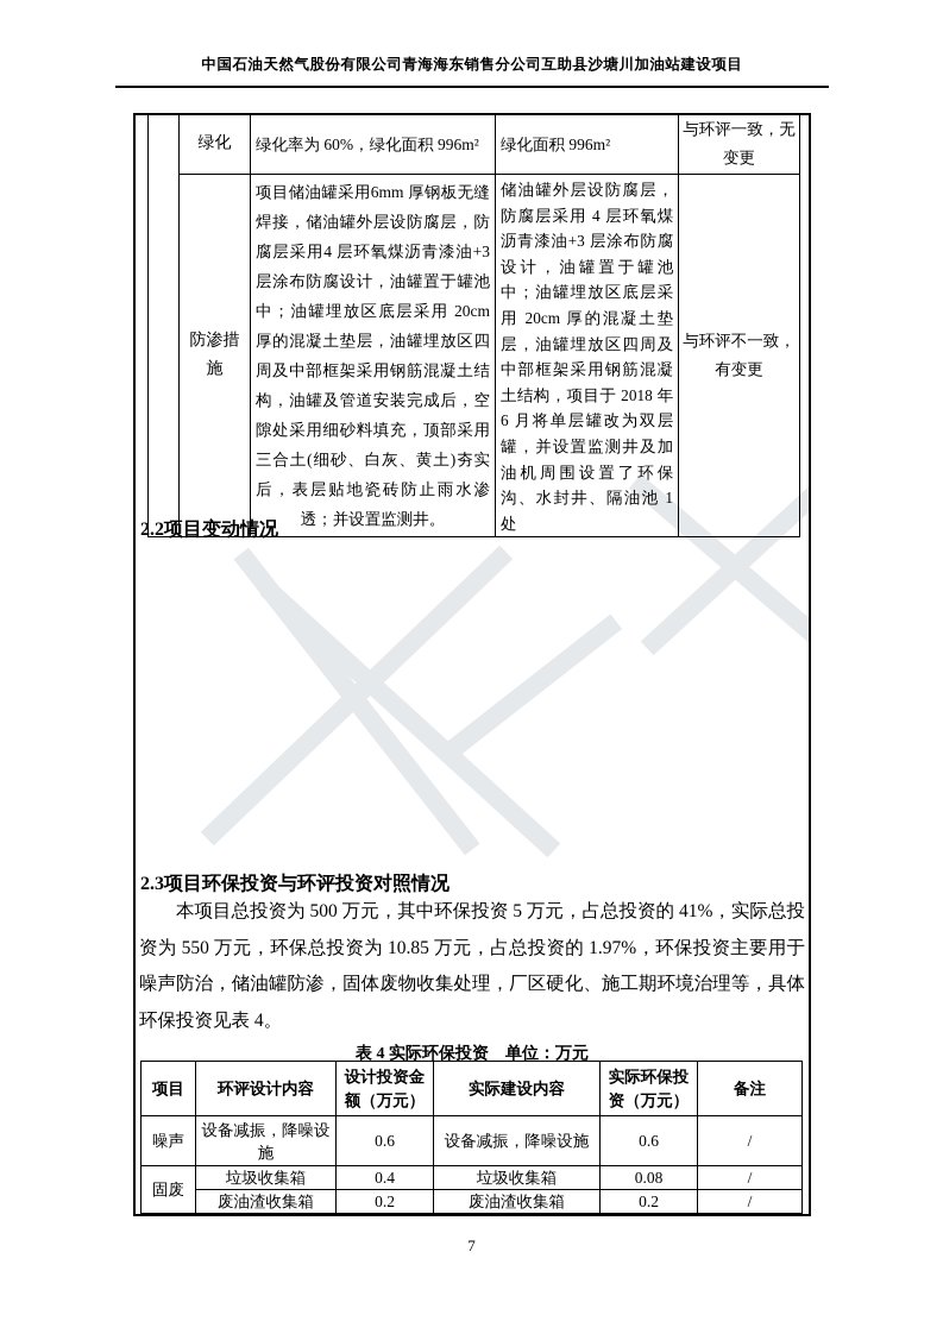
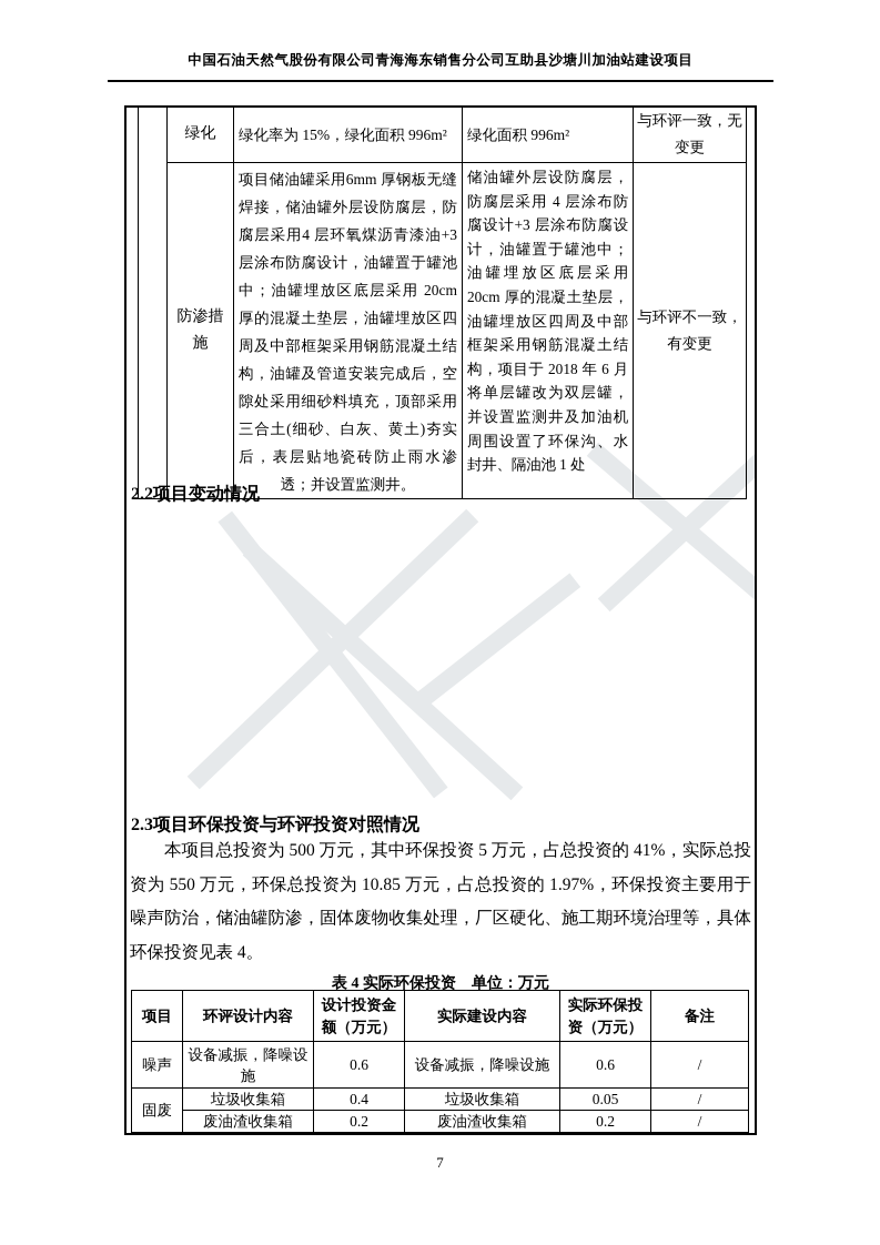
  中国石油天然气股份有限公司青海海东销售分公司互助县沙塘川加油站建设项目
- 	绿化	绿化率为 60%，绿化面积 996m²	绿化面积 996m²	与环评一致，无变更
+ 	绿化	绿化率为 15%，绿化面积 996m²	绿化面积 996m²	与环评一致，无变更
- 防渗措施	项目储油罐采用6mm 厚钢板无缝焊接，储油罐外层设防腐层，防腐层采用4 层环氧煤沥青漆油+3 层涂布防腐设计，油罐置于罐池中；油罐埋放区底层采用 20cm 厚的混凝土垫层，油罐埋放区四周及中部框架采用钢筋混凝土结构，油罐及管道安装完成后，空隙处采用细砂料填充，顶部采用三合土(细砂、白灰、黄土)夯实后，表层贴地瓷砖防止雨水渗透；并设置监测井。	储油罐外层设防腐层，防腐层采用 4 层环氧煤沥青漆油+3 层涂布防腐设计，油罐置于罐池中；油罐埋放区底层采用 20cm 厚的混凝土垫层，油罐埋放区四周及中部框架采用钢筋混凝土结构，项目于 2018 年 6 月将单层罐改为双层罐，并设置监测井及加油机周围设置了环保沟、水封井、隔油池 1 处	与环评不一致，有变更
+ 防渗措施	项目储油罐采用6mm 厚钢板无缝焊接，储油罐外层设防腐层，防腐层采用4 层环氧煤沥青漆油+3 层涂布防腐设计，油罐置于罐池中；油罐埋放区底层采用 20cm 厚的混凝土垫层，油罐埋放区四周及中部框架采用钢筋混凝土结构，油罐及管道安装完成后，空隙处采用细砂料填充，顶部采用三合土(细砂、白灰、黄土)夯实后，表层贴地瓷砖防止雨水渗透；并设置监测井。	储油罐外层设防腐层，防腐层采用 4 层涂布防腐设计+3 层涂布防腐设计，油罐置于罐池中；油罐埋放区底层采用 20cm 厚的混凝土垫层，油罐埋放区四周及中部框架采用钢筋混凝土结构，项目于 2018 年 6 月将单层罐改为双层罐，并设置监测井及加油机周围设置了环保沟、水封井、隔油池 1 处	与环评不一致，有变更
  2.2项目变动情况
  2.3项目环保投资与环评投资对照情况
  本项目总投资为 500 万元，其中环保投资 5 万元，占总投资的 41%，实际总投资为 550 万元，环保总投资为 10.85 万元，占总投资的 1.97%，环保投资主要用于噪声防治，储油罐防渗，固体废物收集处理，厂区硬化、施工期环境治理等，具体环保投资见表 4。
  表 4 实际环保投资 单位：万元
  项目	环评设计内容	设计投资金额（万元）	实际建设内容	实际环保投资（万元）	备注
  噪声	设备减振，降噪设施	0.6	设备减振，降噪设施	0.6	/
- 固废	垃圾收集箱	0.4	垃圾收集箱	0.08	/
+ 固废	垃圾收集箱	0.4	垃圾收集箱	0.05	/
  废油渣收集箱	0.2	废油渣收集箱	0.2	/
  7
